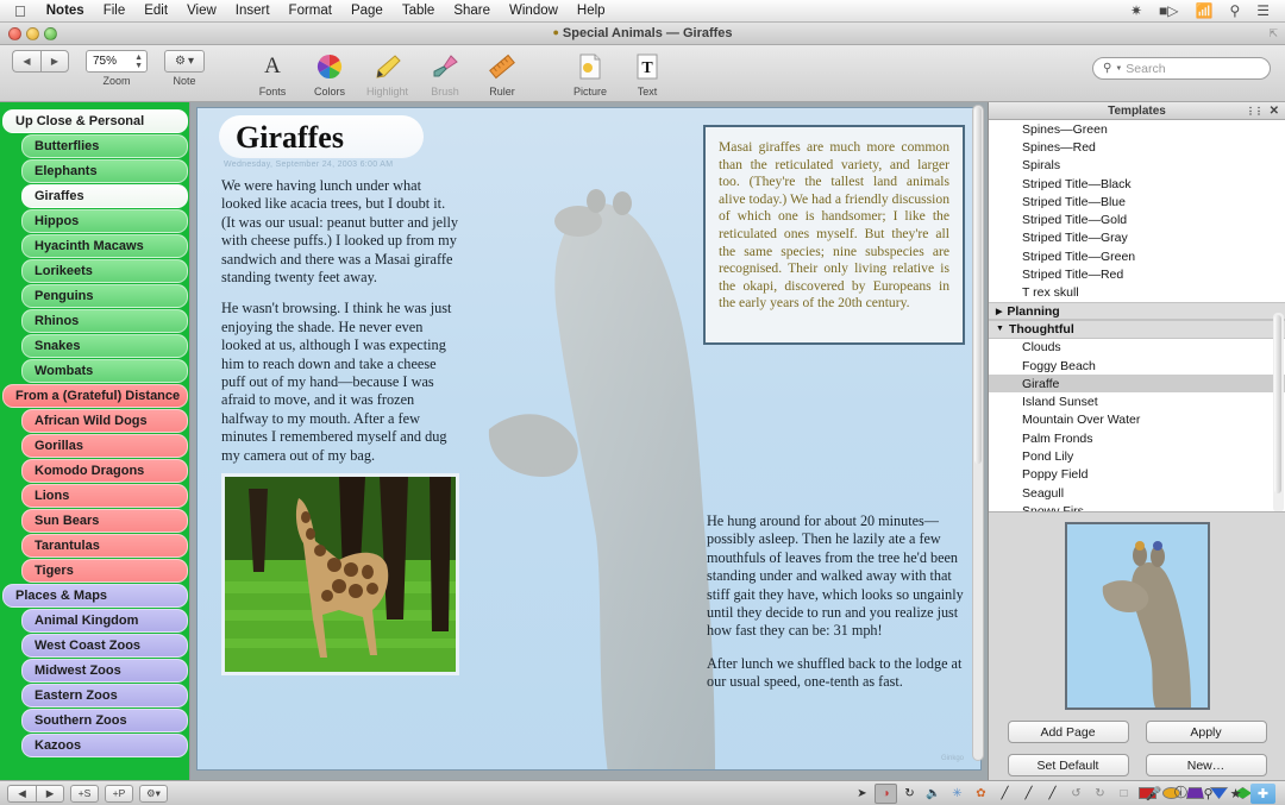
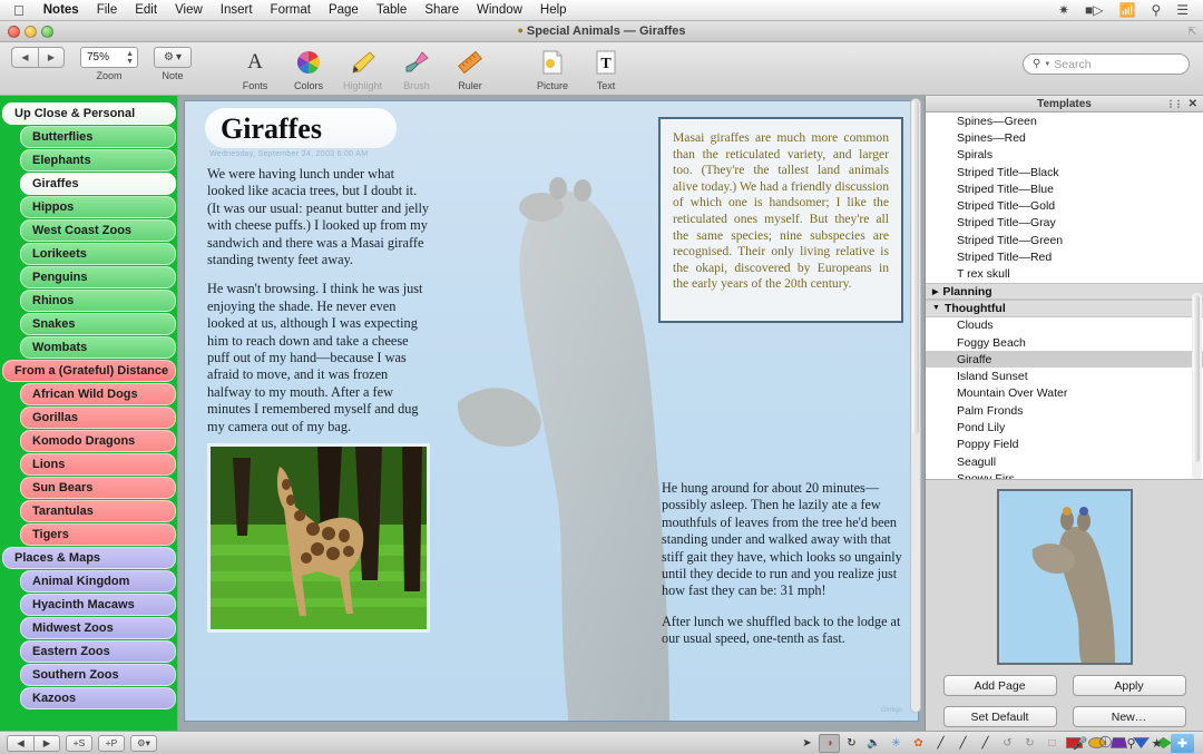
  
  Notes
  File
  Edit
  View
  Insert
  Format
  Page
  Table
  Share
  Window
  Help
  ✷
  ■▷
  📶
  ⚲
  ☰
  ● Special Animals — Giraffes
  ⇱
  ◀
  ▶
  75%
  Zoom
  ⚙
  ▾
  Note
  A
  Fonts
  Colors
  Highlight
  Brush
  Ruler
  Picture
  T
  Text
  ⚲
  Search
  Up Close & Personal
  Butterflies
  Elephants
  Giraffes
  Hippos
- Hyacinth Macaws
+ West Coast Zoos
  Lorikeets
  Penguins
  Rhinos
  Snakes
  Wombats
  From a (Grateful) Distance
  African Wild Dogs
  Gorillas
  Komodo Dragons
  Lions
  Sun Bears
  Tarantulas
  Tigers
  Places & Maps
  Animal Kingdom
- West Coast Zoos
+ Hyacinth Macaws
  Midwest Zoos
  Eastern Zoos
  Southern Zoos
  Kazoos
  Giraffes
  We were having lunch under what looked like acacia trees, but I doubt it. (It was our usual: peanut butter and jelly with cheese puffs.) I looked up from my sandwich and there was a Masai giraffe standing twenty feet away.
  He wasn't browsing. I think he was just enjoying the shade. He never even looked at us, although I was expecting him to reach down and take a cheese puff out of my hand—because I was afraid to move, and it was frozen halfway to my mouth. After a few minutes I remembered myself and dug my camera out of my bag.
  Masai giraffes are much more common than the reticulated variety, and larger too. (They're the tallest land animals alive today.) We had a friendly discussion of which one is handsomer; I like the reticulated ones myself. But they're all the same species; nine subspecies are recognised. Their only living relative is the okapi, discovered by Europeans in the early years of the 20th century.
  He hung around for about 20 minutes—possibly asleep. Then he lazily ate a few mouthfuls of leaves from the tree he'd been standing under and walked away with that stiff gait they have, which looks so ungainly until they decide to run and you realize just how fast they can be: 31 mph!
  After lunch we shuffled back to the lodge at our usual speed, one-tenth as fast.
  Templates
  ⋮⋮
  ✕
  Spines—Green
  Spines—Red
  Spirals
  Striped Title—Black
  Striped Title—Blue
  Striped Title—Gold
  Striped Title—Gray
  Striped Title—Green
  Striped Title—Red
  T rex skull
  Planning
  Thoughtful
  Clouds
  Foggy Beach
  Giraffe
  Island Sunset
  Mountain Over Water
  Palm Fronds
  Pond Lily
  Poppy Field
  Seagull
  Snowy Firs
  Add Page
  Apply
  Set Default
  New…
  ◀
  ▶
  +S
  +P
  ⚙▾
  ➤
  ◑
  ↻
  🔈
  ✳
  ✿
  ╱
  ╱
  ╱
  ↺
  ↻
  □
  🎤
  ⓘ
  ⚲
  ★
  ✚
